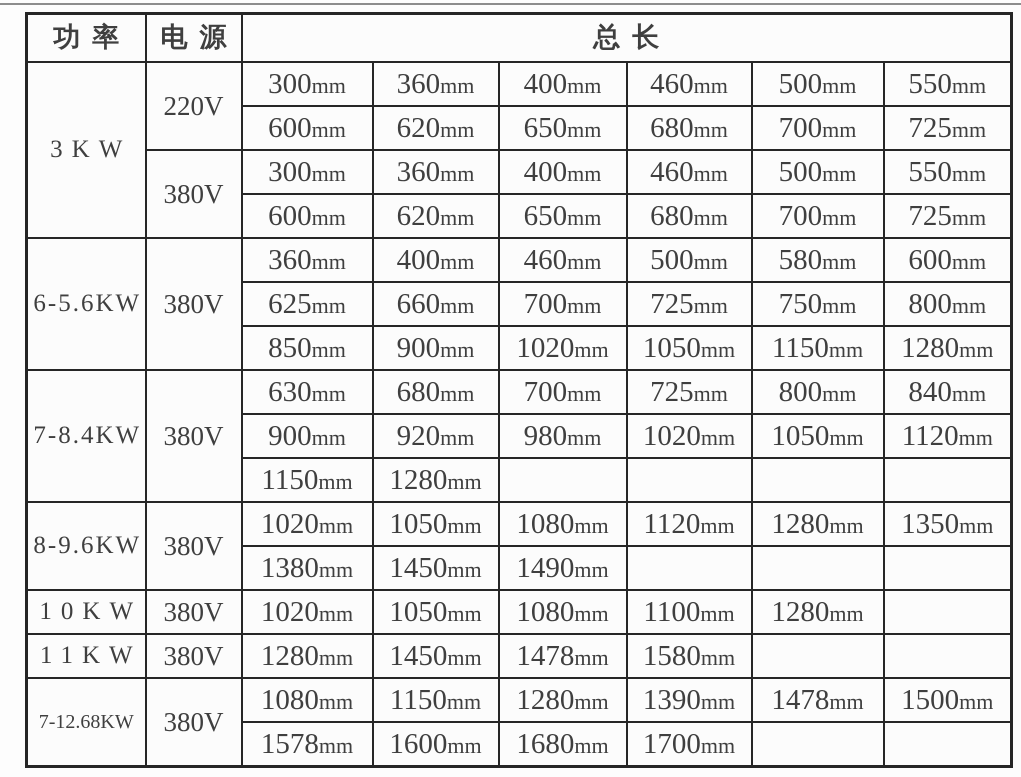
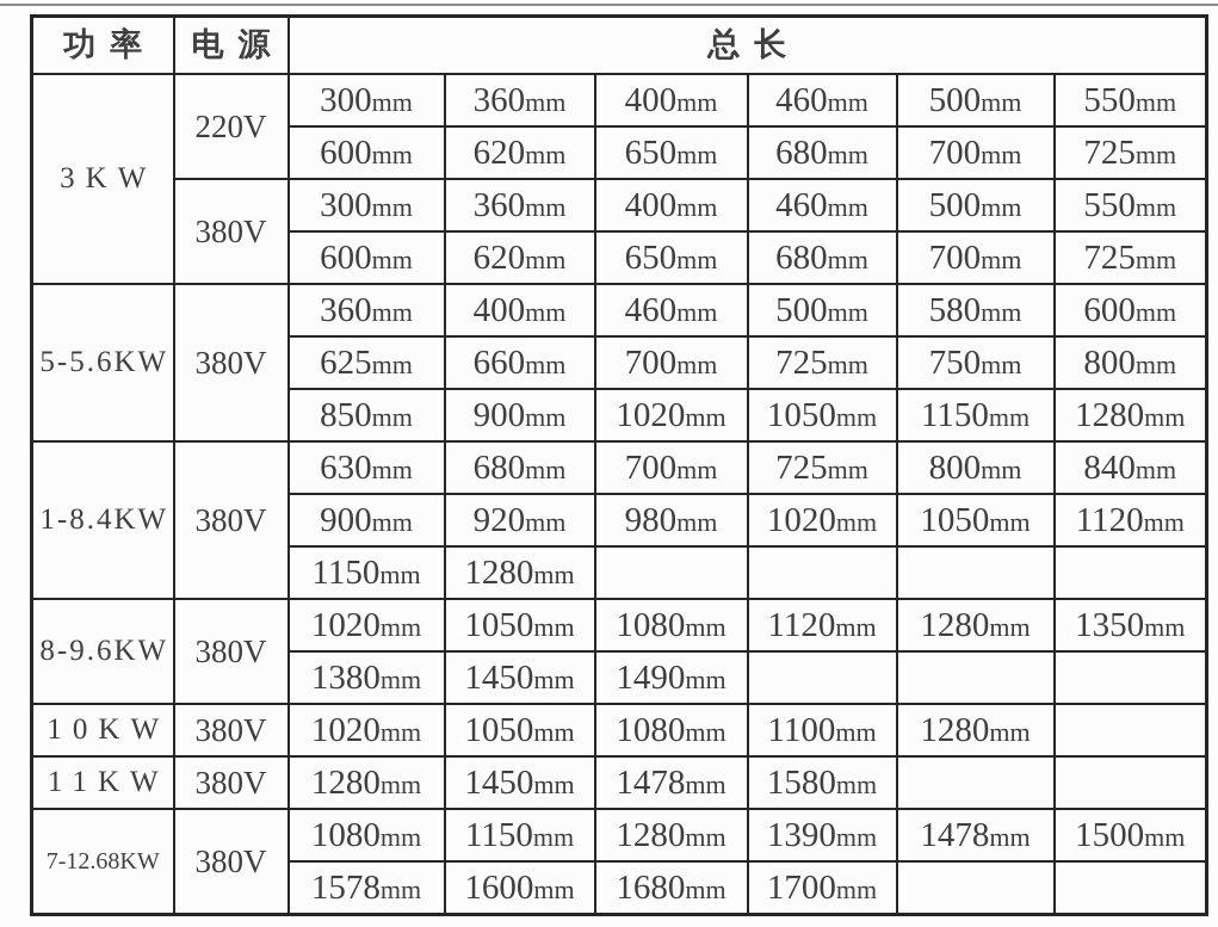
  功率	电源	总长
  3KW	220V	300mm	360mm	400mm	460mm	500mm	550mm
  600mm	620mm	650mm	680mm	700mm	725mm
  380V	300mm	360mm	400mm	460mm	500mm	550mm
  600mm	620mm	650mm	680mm	700mm	725mm
- 6-5.6KW	380V	360mm	400mm	460mm	500mm	580mm	600mm
+ 5-5.6KW	380V	360mm	400mm	460mm	500mm	580mm	600mm
  625mm	660mm	700mm	725mm	750mm	800mm
  850mm	900mm	1020mm	1050mm	1150mm	1280mm
- 7-8.4KW	380V	630mm	680mm	700mm	725mm	800mm	840mm
+ 1-8.4KW	380V	630mm	680mm	700mm	725mm	800mm	840mm
  900mm	920mm	980mm	1020mm	1050mm	1120mm
  1150mm	1280mm
  8-9.6KW	380V	1020mm	1050mm	1080mm	1120mm	1280mm	1350mm
  1380mm	1450mm	1490mm
  10KW	380V	1020mm	1050mm	1080mm	1100mm	1280mm
  11KW	380V	1280mm	1450mm	1478mm	1580mm
  7-12.68KW	380V	1080mm	1150mm	1280mm	1390mm	1478mm	1500mm
  1578mm	1600mm	1680mm	1700mm
